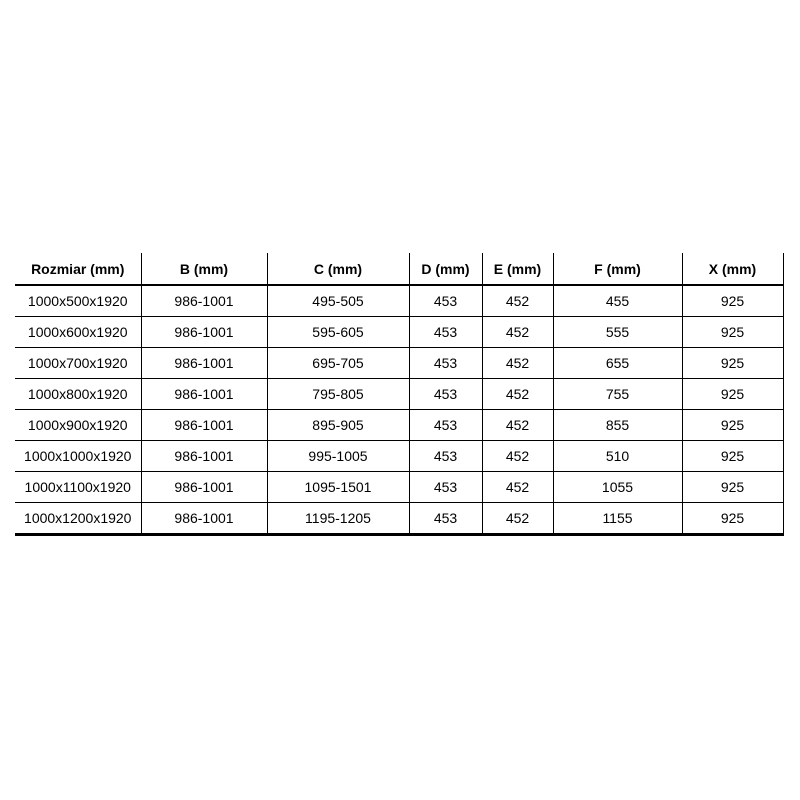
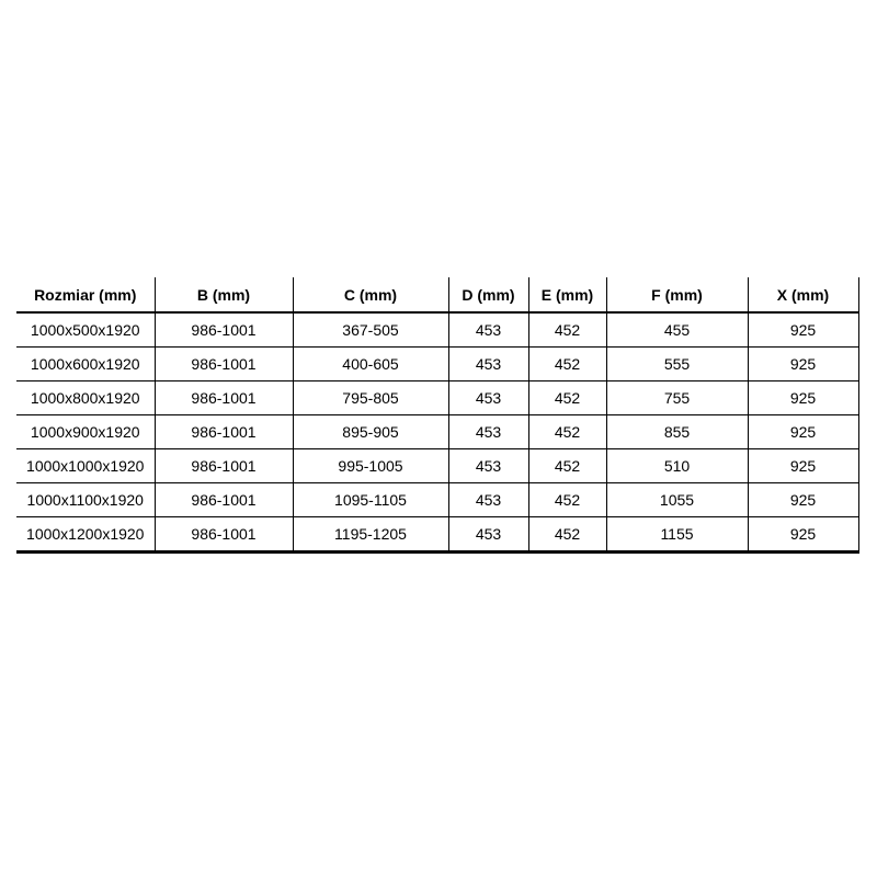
  Rozmiar (mm)	B (mm)	C (mm)	D (mm)	E (mm)	F (mm)	X (mm)
- 1000x500x1920	986-1001	495-505	453	452	455	925
+ 1000x500x1920	986-1001	367-505	453	452	455	925
- 1000x600x1920	986-1001	595-605	453	452	555	925
+ 1000x600x1920	986-1001	400-605	453	452	555	925
- 1000x700x1920	986-1001	695-705	453	452	655	925
  1000x800x1920	986-1001	795-805	453	452	755	925
  1000x900x1920	986-1001	895-905	453	452	855	925
  1000x1000x1920	986-1001	995-1005	453	452	510	925
- 1000x1100x1920	986-1001	1095-1501	453	452	1055	925
+ 1000x1100x1920	986-1001	1095-1105	453	452	1055	925
  1000x1200x1920	986-1001	1195-1205	453	452	1155	925
